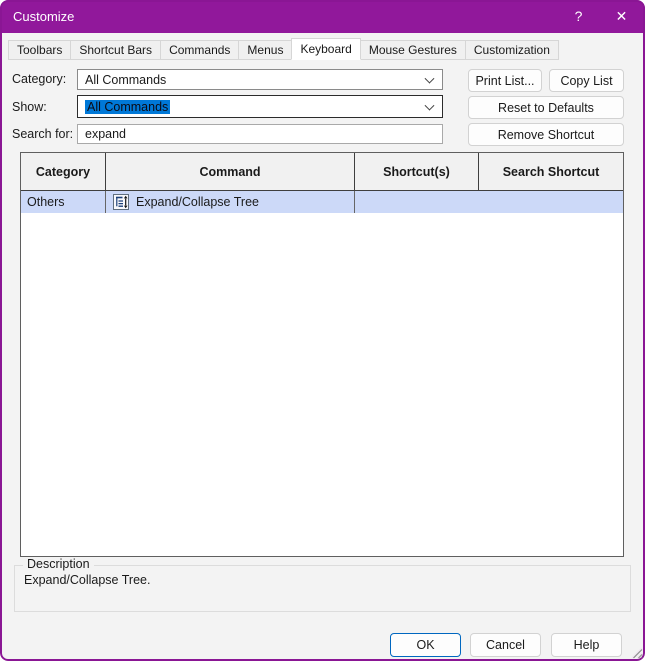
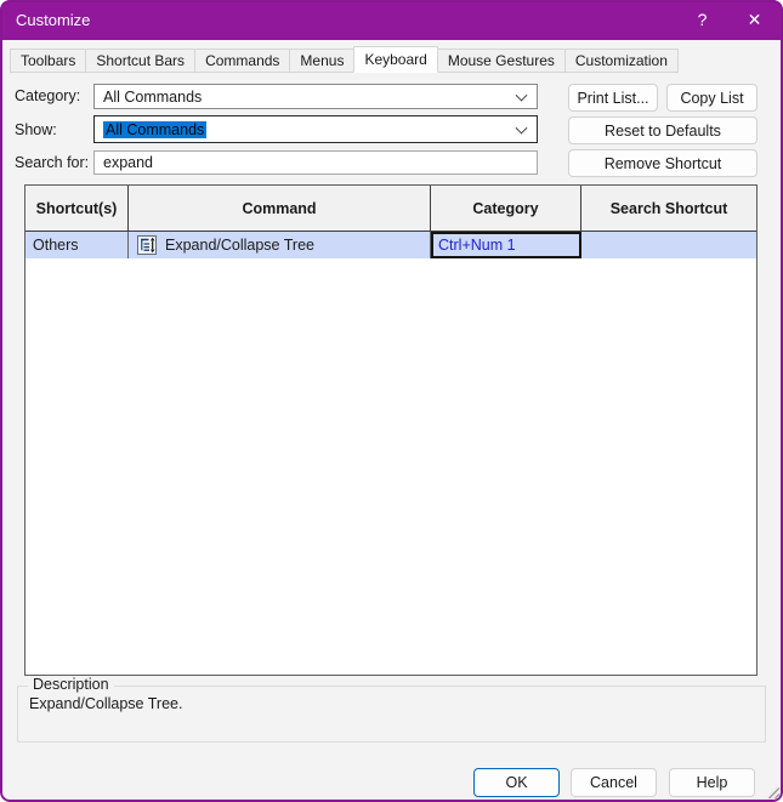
  Customize
  ?
  ✕
  Toolbars
  Shortcut Bars
  Commands
  Menus
  Keyboard
  Mouse Gestures
  Customization
  Category:
  Show:
  Search for:
  All Commands
  All Commands
  expand
  Print List...
  Copy List
  Reset to Defaults
  Remove Shortcut
- Category
+ Shortcut(s)
  Command
- Shortcut(s)
+ Category
  Search Shortcut
  Others
  Expand/Collapse Tree
+ Ctrl+Num 1
  Description
  Expand/Collapse Tree.
  OK
  Cancel
  Help
